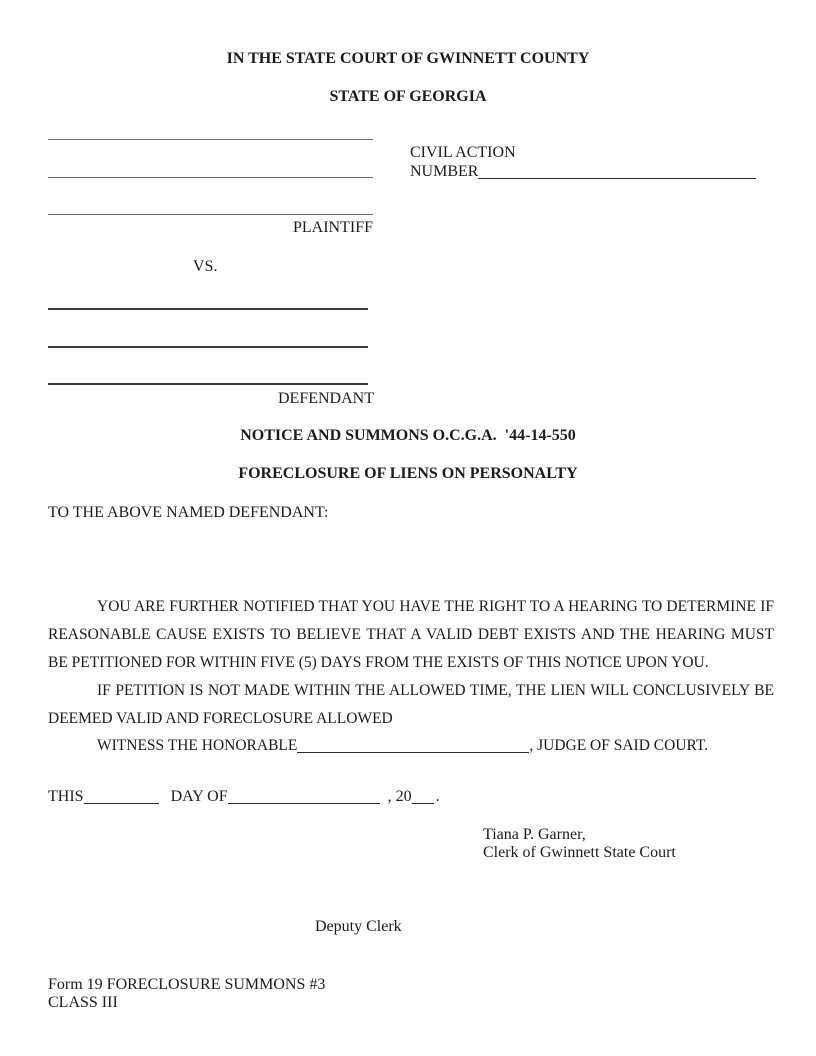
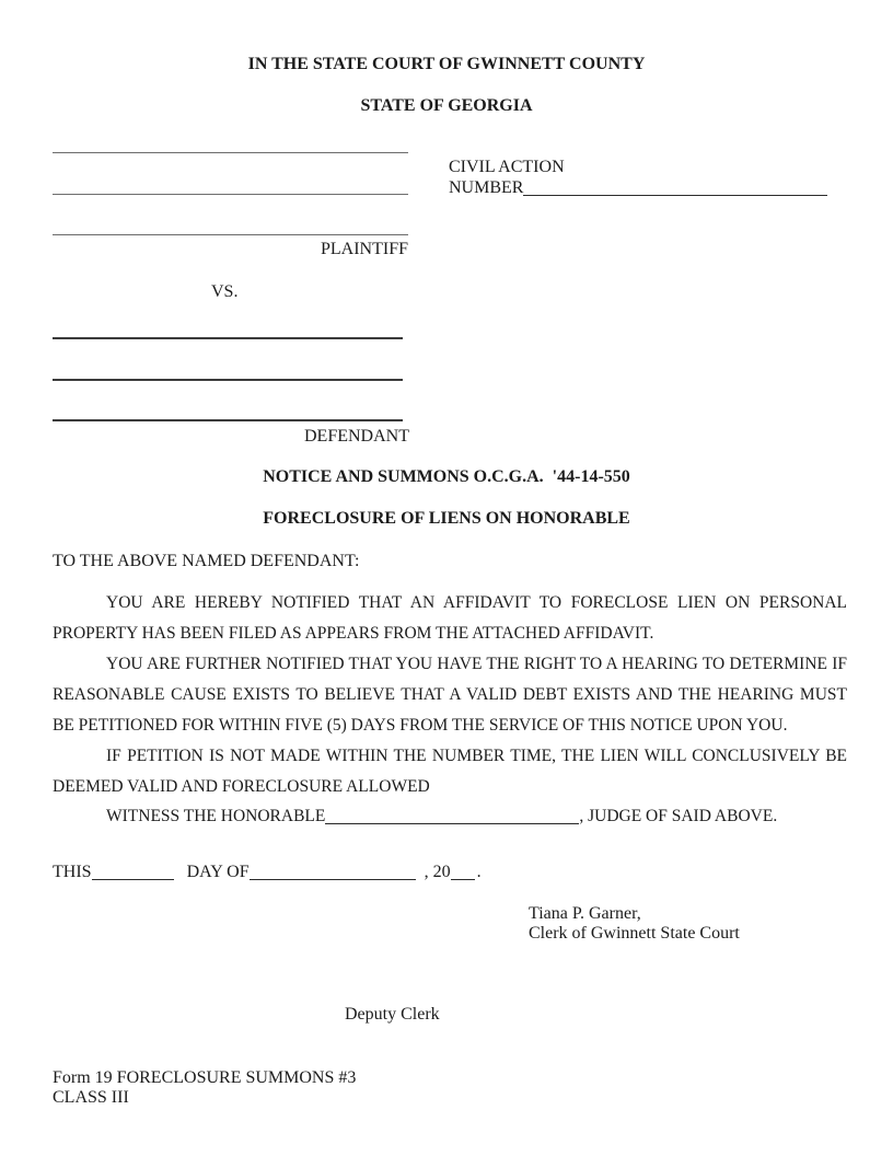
  IN THE STATE COURT OF GWINNETT COUNTY
  STATE OF GEORGIA
  CIVIL ACTION
  NUMBER
  PLAINTIFF
  VS.
  DEFENDANT
  NOTICE AND SUMMONS O.C.G.A. '44-14-550
- FORECLOSURE OF LIENS ON PERSONALTY
+ FORECLOSURE OF LIENS ON HONORABLE
  TO THE ABOVE NAMED DEFENDANT:
+ YOU ARE HEREBY NOTIFIED THAT AN AFFIDAVIT TO FORECLOSE LIEN ON PERSONAL PROPERTY HAS BEEN FILED AS APPEARS FROM THE ATTACHED AFFIDAVIT.
- YOU ARE FURTHER NOTIFIED THAT YOU HAVE THE RIGHT TO A HEARING TO DETERMINE IF REASONABLE CAUSE EXISTS TO BELIEVE THAT A VALID DEBT EXISTS AND THE HEARING MUST BE PETITIONED FOR WITHIN FIVE (5) DAYS FROM THE EXISTS OF THIS NOTICE UPON YOU.
+ YOU ARE FURTHER NOTIFIED THAT YOU HAVE THE RIGHT TO A HEARING TO DETERMINE IF REASONABLE CAUSE EXISTS TO BELIEVE THAT A VALID DEBT EXISTS AND THE HEARING MUST BE PETITIONED FOR WITHIN FIVE (5) DAYS FROM THE SERVICE OF THIS NOTICE UPON YOU.
- IF PETITION IS NOT MADE WITHIN THE ALLOWED TIME, THE LIEN WILL CONCLUSIVELY BE DEEMED VALID AND FORECLOSURE ALLOWED
+ IF PETITION IS NOT MADE WITHIN THE NUMBER TIME, THE LIEN WILL CONCLUSIVELY BE DEEMED VALID AND FORECLOSURE ALLOWED
- WITNESS THE HONORABLE , JUDGE OF SAID COURT.
+ WITNESS THE HONORABLE , JUDGE OF SAID ABOVE.
  THIS DAY OF , 20 .
  Tiana P. Garner,
  Clerk of Gwinnett State Court
  Deputy Clerk
  Form 19 FORECLOSURE SUMMONS #3
  CLASS III
